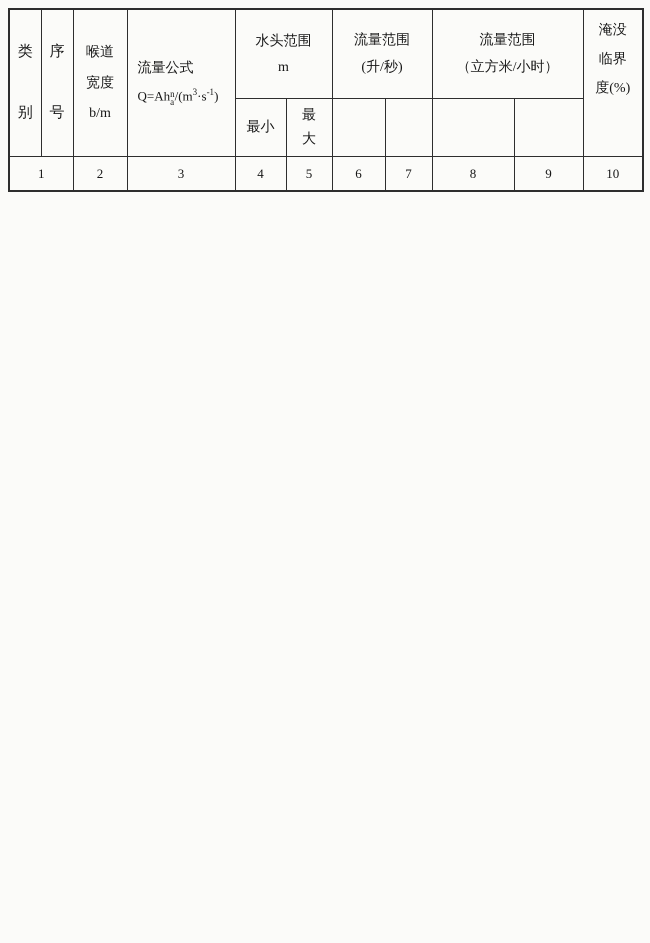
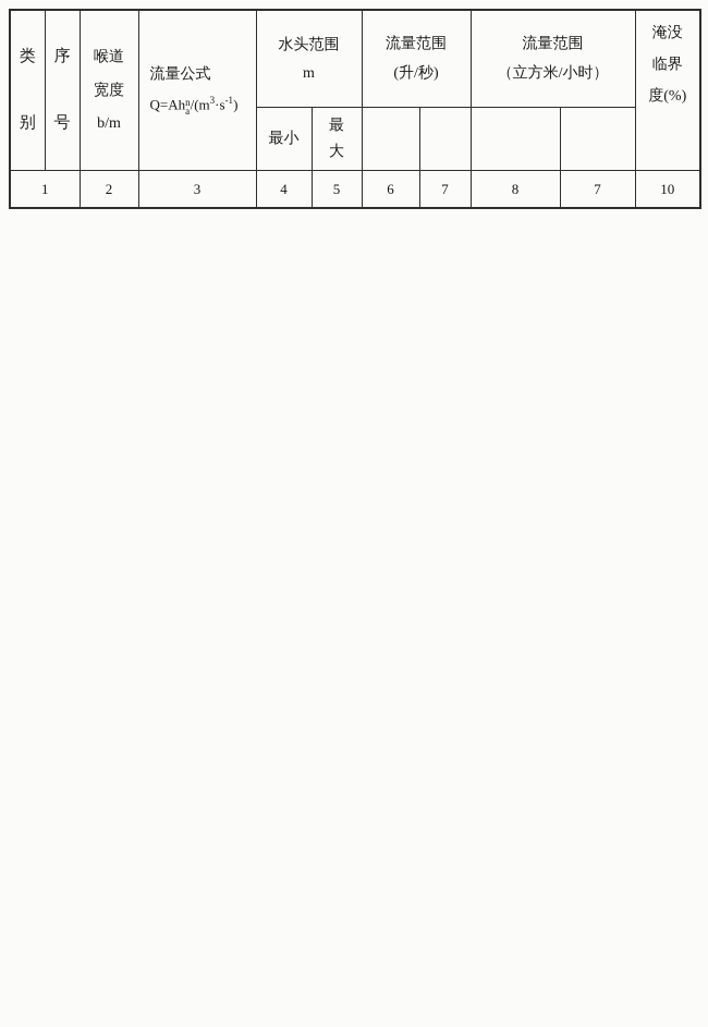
  类 别	序 号	喉道 宽度 b/m	流量公式 Q=Ahna/(m3·s-1)	水头范围 m	流量范围 (升/秒)	流量范围 （立方米/小时）	淹没 临界 度(%)
  最小	最 大
- 1	2	3	4	5	6	7	8	9	10
+ 1	2	3	4	5	6	7	8	7	10
